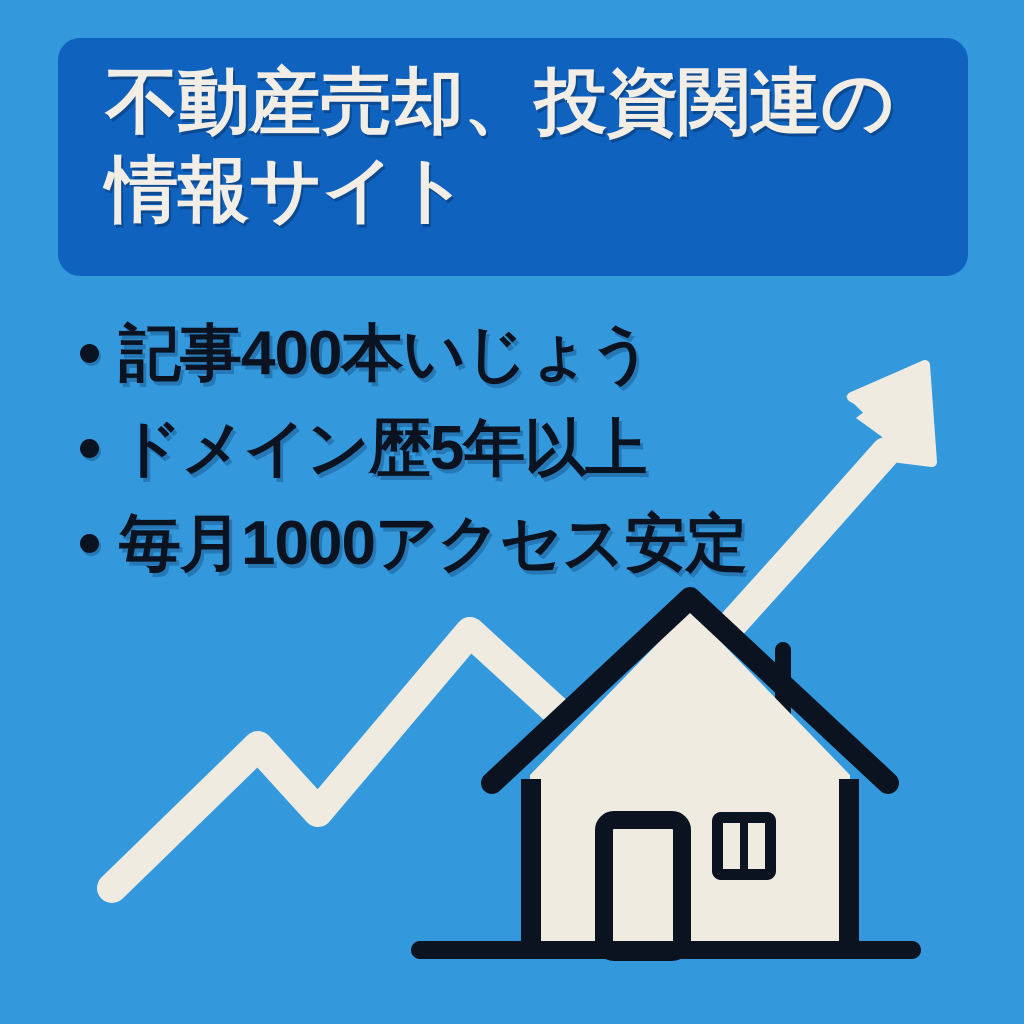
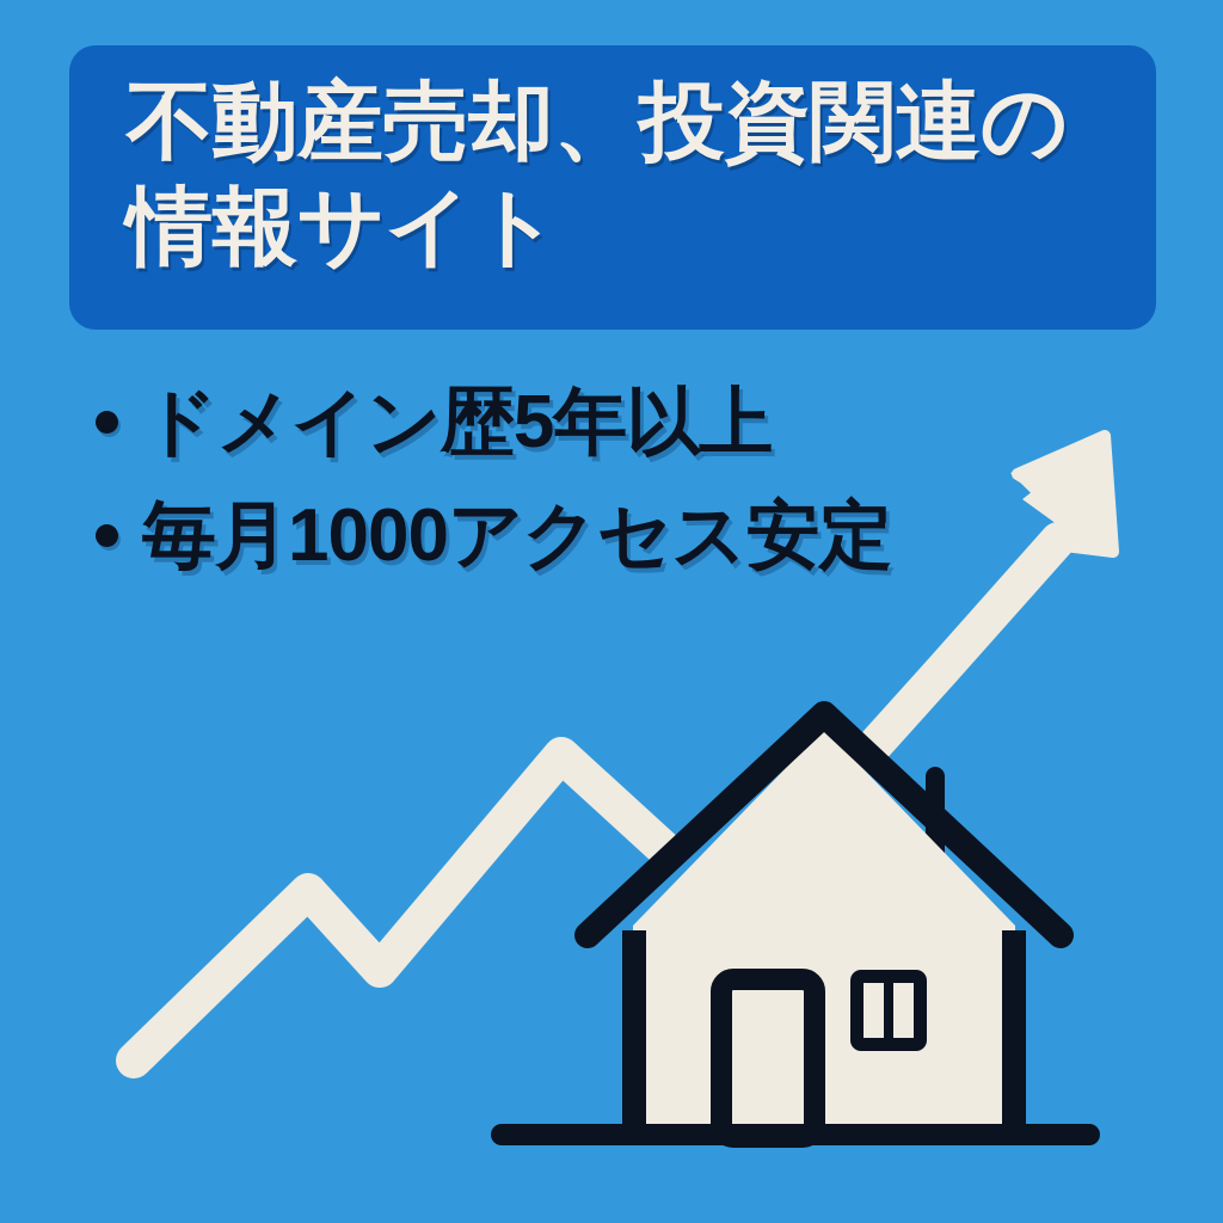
  不動産売却、投資関連の
  情報サイト
- 記事400本いじょう
  ドメイン歴5年以上
  毎月1000アクセス安定
